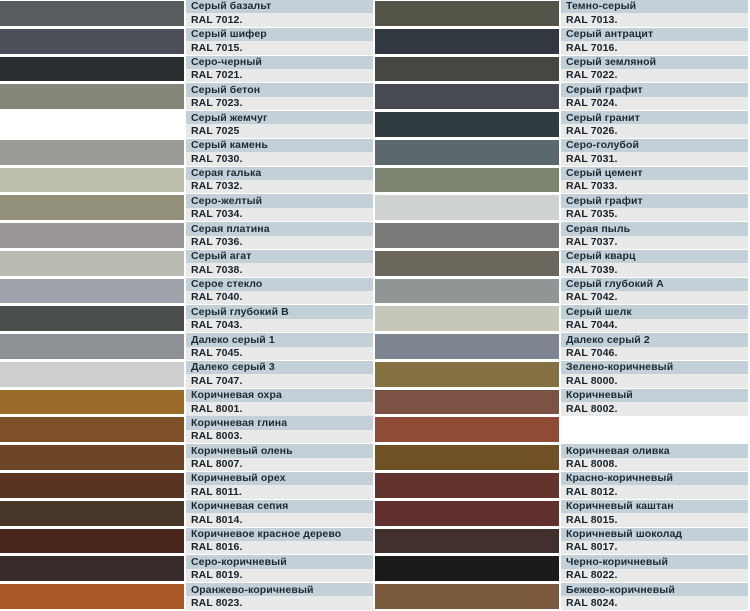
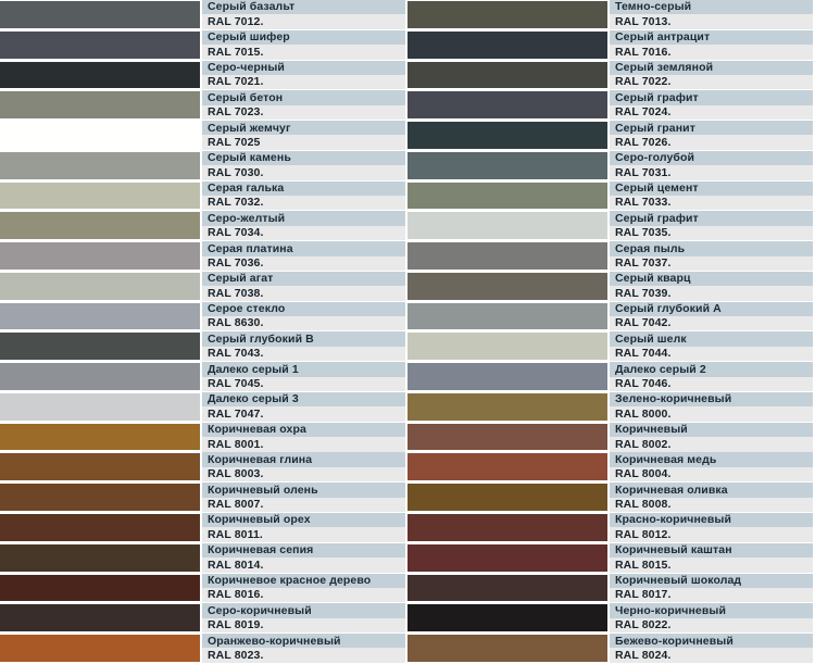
  Серый базальт
  RAL 7012.
  Серый шифер
  RAL 7015.
  Серо-черный
  RAL 7021.
  Серый бетон
  RAL 7023.
  Серый жемчуг
  RAL 7025
  Серый камень
  RAL 7030.
  Серая галька
  RAL 7032.
  Серо-желтый
  RAL 7034.
  Серая платина
  RAL 7036.
  Серый агат
  RAL 7038.
  Серое стекло
- RAL 7040.
+ RAL 8630.
  Серый глубокий B
  RAL 7043.
  Далеко серый 1
  RAL 7045.
  Далеко серый 3
  RAL 7047.
  Коричневая охра
  RAL 8001.
  Коричневая глина
  RAL 8003.
  Коричневый олень
  RAL 8007.
  Коричневый орех
  RAL 8011.
  Коричневая сепия
  RAL 8014.
  Коричневое красное дерево
  RAL 8016.
  Серо-коричневый
  RAL 8019.
  Оранжево-коричневый
  RAL 8023.
  Темно-серый
  RAL 7013.
  Серый антрацит
  RAL 7016.
  Серый земляной
  RAL 7022.
  Серый графит
  RAL 7024.
  Серый гранит
  RAL 7026.
  Серо-голубой
  RAL 7031.
  Серый цемент
  RAL 7033.
  Серый графит
  RAL 7035.
  Серая пыль
  RAL 7037.
  Серый кварц
  RAL 7039.
  Серый глубокий A
  RAL 7042.
  Серый шелк
  RAL 7044.
  Далеко серый 2
  RAL 7046.
  Зелено-коричневый
  RAL 8000.
  Коричневый
  RAL 8002.
+ Коричневая медь
+ RAL 8004.
  Коричневая оливка
  RAL 8008.
  Красно-коричневый
  RAL 8012.
  Коричневый каштан
  RAL 8015.
  Коричневый шоколад
  RAL 8017.
  Черно-коричневый
  RAL 8022.
  Бежево-коричневый
  RAL 8024.
